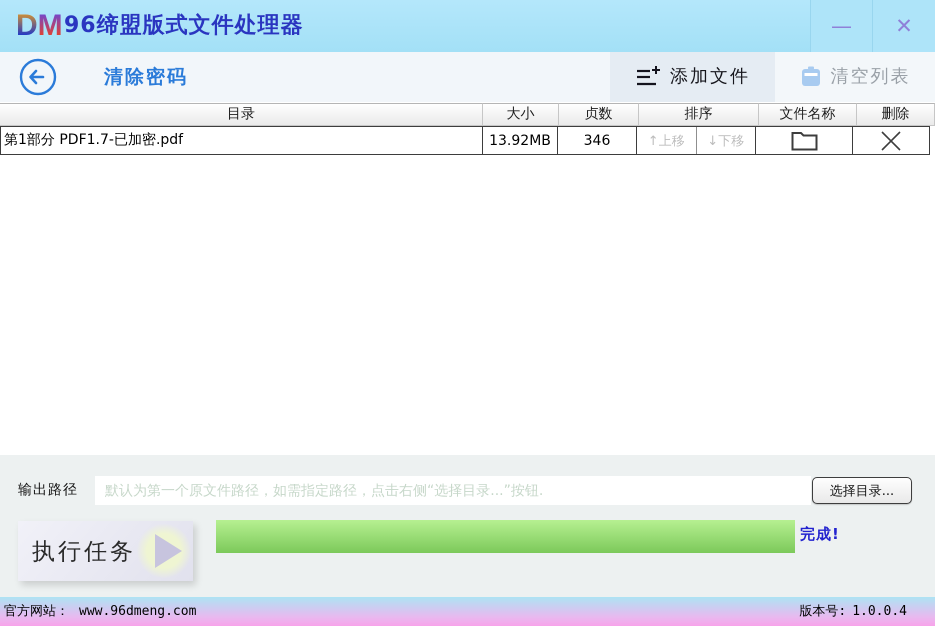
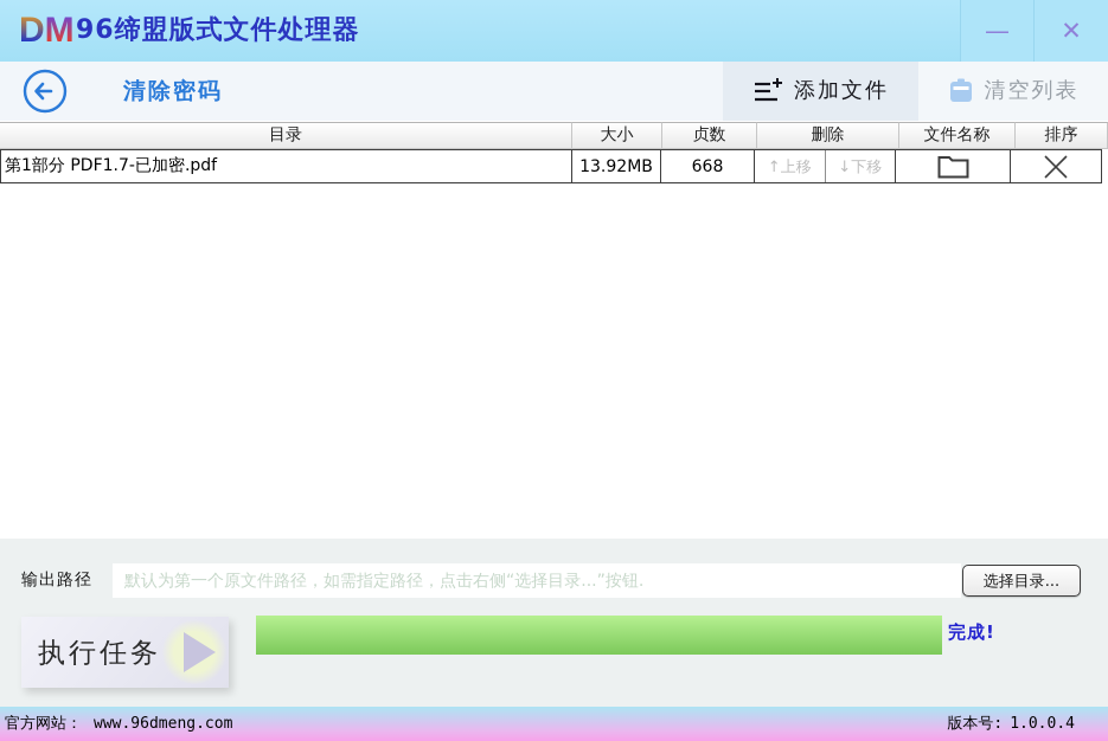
  DM
  96缔盟版式文件处理器
  —
  ✕
  清除密码
  添加文件
  清空列表
  目录
  大小
  贞数
- 排序
+ 删除
  文件名称
- 删除
+ 排序
  第1部分 PDF1.7-已加密.pdf
  13.92MB
- 346
+ 668
  ↑上移
  ↓下移
  输出路径
  默认为第一个原文件路径，如需指定路径，点击右侧“选择目录...”按钮.
  选择目录...
  执行任务
  完成!
  官方网站： www.96dmeng.com
  版本号: 1.0.0.4
